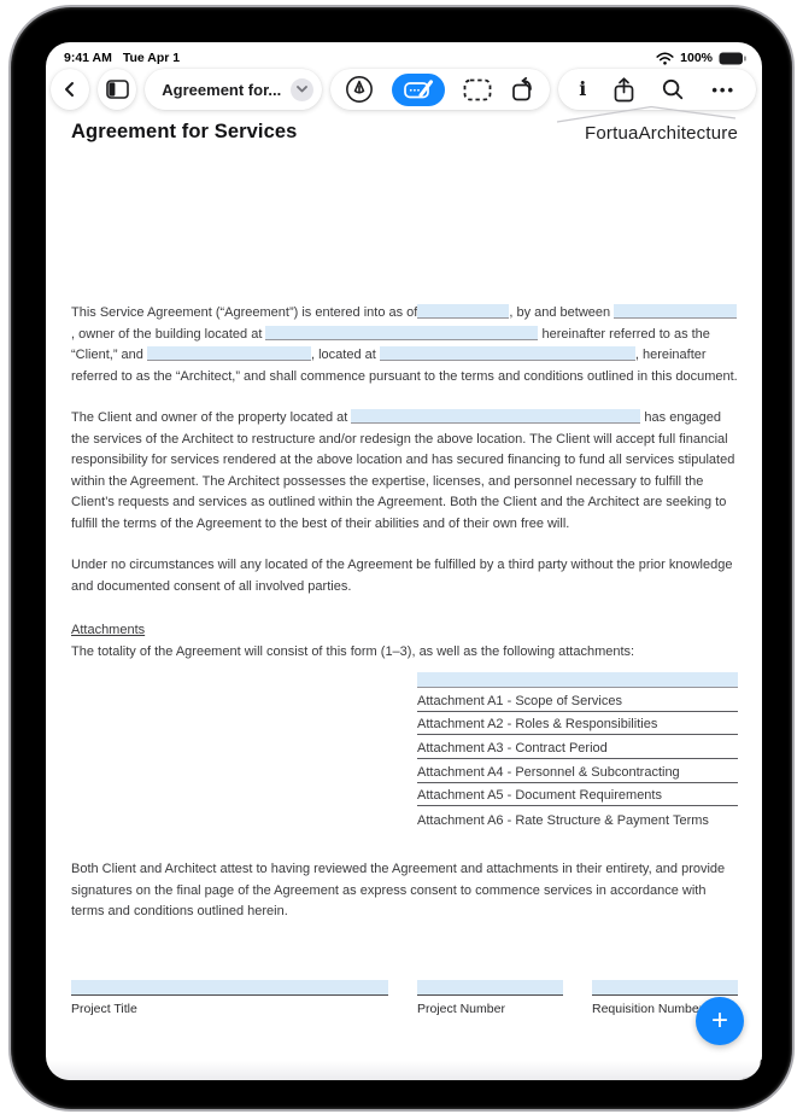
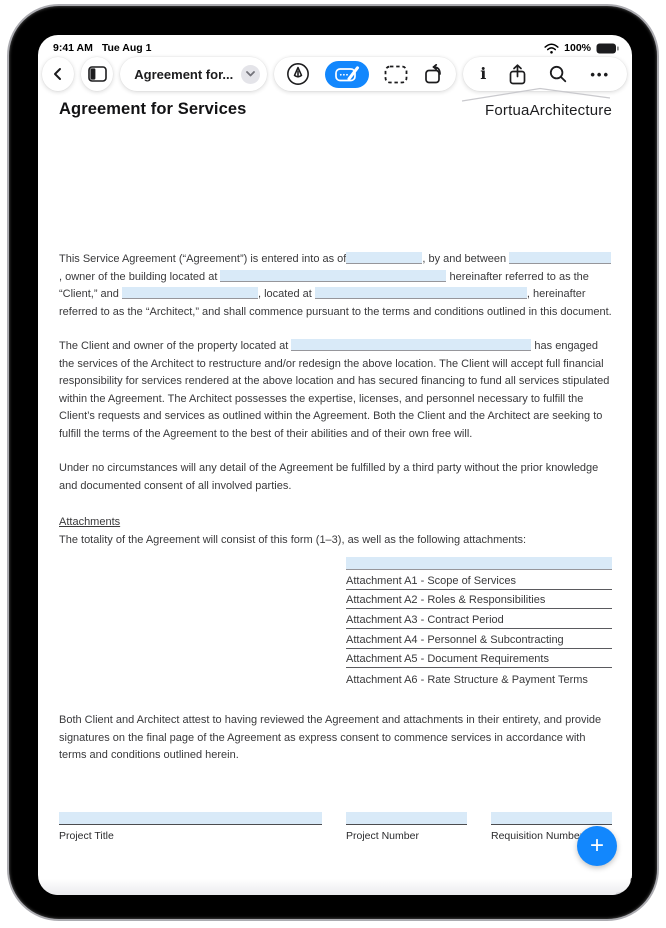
  9:41 AM
- Tue Apr 1
+ Tue Aug 1
  100%
  Agreement for...
  i
  •••
  Agreement for Services
  FortuaArchitecture
  This Service Agreement (“Agreement”) is entered into as of , by and between , owner of the building located at hereinafter referred to as the “Client,” and , located at , hereinafter referred to as the “Architect,” and shall commence pursuant to the terms and conditions outlined in this document.
  The Client and owner of the property located at has engaged the services of the Architect to restructure and/or redesign the above location. The Client will accept full financial responsibility for services rendered at the above location and has secured financing to fund all services stipulated within the Agreement. The Architect possesses the expertise, licenses, and personnel necessary to fulfill the Client’s requests and services as outlined within the Agreement. Both the Client and the Architect are seeking to fulfill the terms of the Agreement to the best of their abilities and of their own free will.
- Under no circumstances will any located of the Agreement be fulfilled by a third party without the prior knowledge and documented consent of all involved parties.
+ Under no circumstances will any detail of the Agreement be fulfilled by a third party without the prior knowledge and documented consent of all involved parties.
  Attachments
  The totality of the Agreement will consist of this form (1–3), as well as the following attachments:
  Attachment A1 - Scope of Services
  Attachment A2 - Roles & Responsibilities
  Attachment A3 - Contract Period
  Attachment A4 - Personnel & Subcontracting
  Attachment A5 - Document Requirements
  Attachment A6 - Rate Structure & Payment Terms
  Both Client and Architect attest to having reviewed the Agreement and attachments in their entirety, and provide signatures on the final page of the Agreement as express consent to commence services in accordance with terms and conditions outlined herein.
  Project Title
  Project Number
  Requisition Numbe
  +
